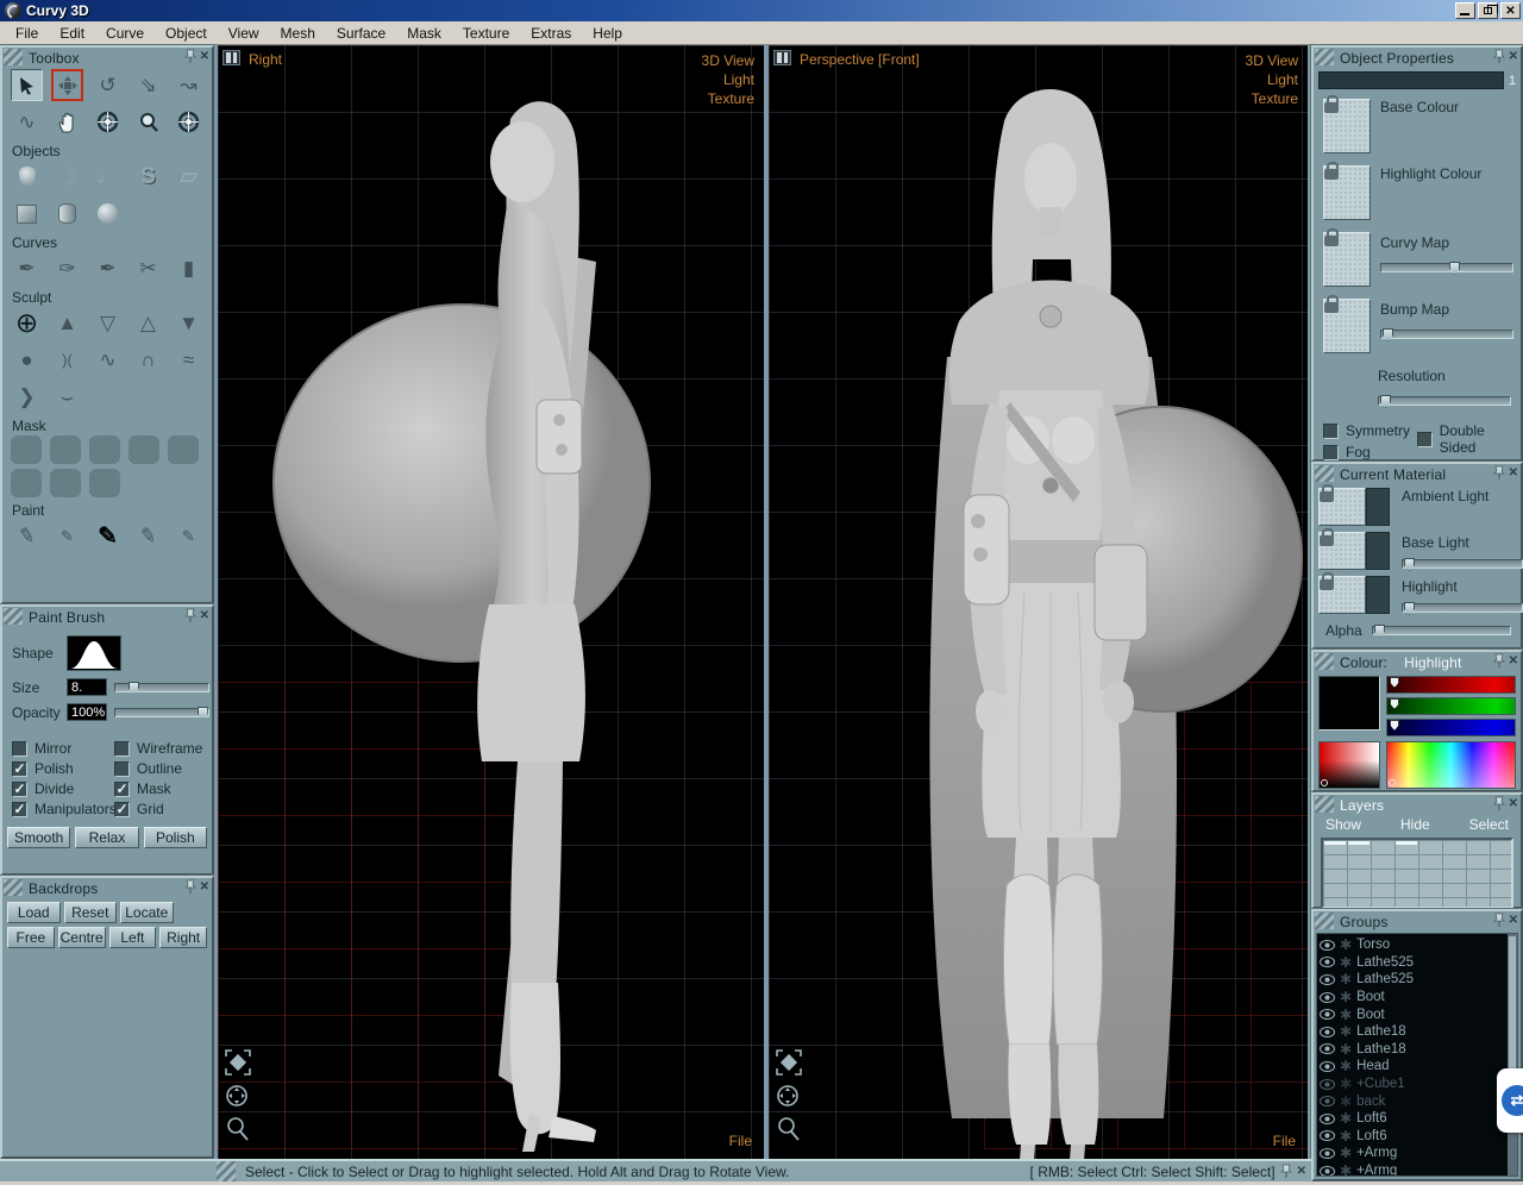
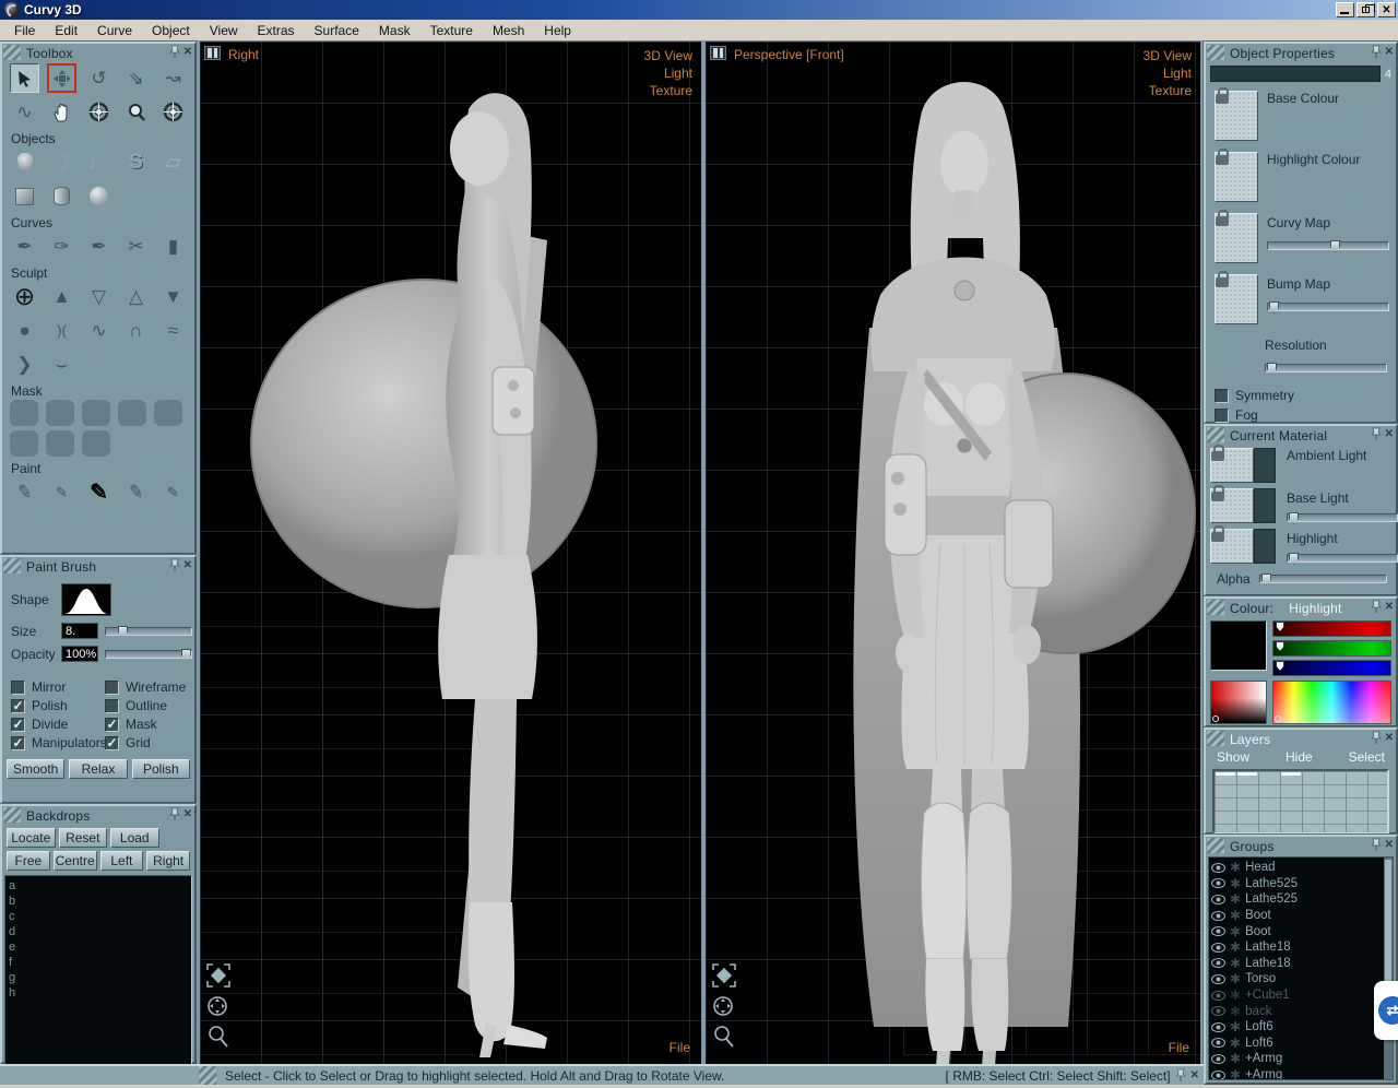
  Curvy 3D
  ✕
  File
  Edit
  Curve
  Object
  View
- Mesh
+ Extras
  Surface
  Mask
  Texture
- Extras
+ Mesh
  Help
  Toolbox
  ✕
  ↺
  ⇘
  ↝
  ∿
  Objects
  S
  ▱
  Curves
  ✒
  ✑
  ✒
  ✂
  ▮
  Sculpt
  ⊕
  ▲
  ▽
  △
  ▼
  ●
  )(
  ∿
  ∩
  ≈
  ❯
  ⌣
  Mask
  Paint
  ✎
  ✎
  ✎
  Paint Brush
  ✕
  Shape
  Size
  8.
  Opacity
  100%
  Mirror
  ✓
  Polish
  ✓
  Divide
  ✓
  Manipulators
  Wireframe
  Outline
  ✓
  Mask
  ✓
  Grid
  Smooth
  Relax
  Polish
  Backdrops
  ✕
- Load
+ Locate
  Reset
- Locate
+ Load
  Free
  Centre
  Left
  Right
+ a
+ b
+ c
+ d
+ e
+ f
+ g
+ h
  Right
  3D View
  Light
  Texture
  File
  Perspective [Front]
  3D View
  Light
  Texture
  File
  Object Properties
  ✕
- 1
+ 4
  Base Colour
  Highlight Colour
  Curvy Map
  Bump Map
  Resolution
  Symmetry
  Fog
- Double Sided
  Current Material
  ✕
  Ambient Light
  Base Light
  Highlight
  Alpha
  Colour:
  Highlight
  ✕
  Layers
  ✕
  Show
  Hide
  Select
  Groups
  ✕
  ✱
- Torso
+ Head
  ✱
  Lathe525
  ✱
  Lathe525
  ✱
  Boot
  ✱
  Boot
  ✱
  Lathe18
  ✱
  Lathe18
  ✱
- Head
+ Torso
  ✱
  +Cube1
  ✱
  back
  ✱
  Loft6
  ✱
  Loft6
  ✱
  +Armg
  ✱
  +Armg
  Select - Click to Select or Drag to highlight selected. Hold Alt and Drag to Rotate View.
  [ RMB: Select Ctrl: Select Shift: Select]
  ✕
  ⇄
